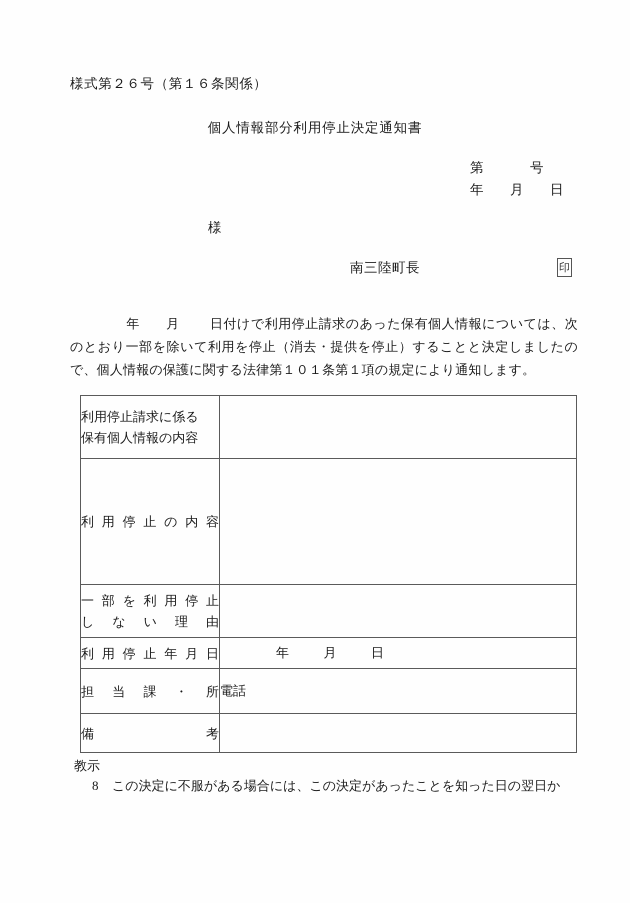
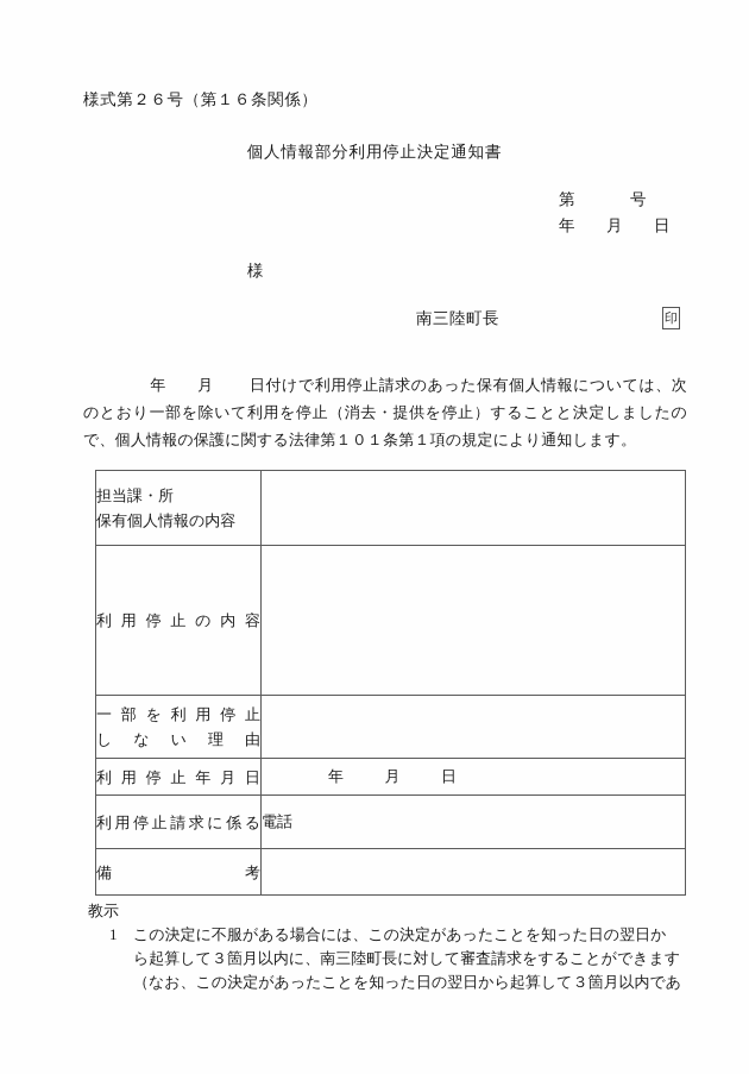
  様式第２６号（第１６条関係）
  個人情報部分利用停止決定通知書
  第 号
  年 月 日
  様
  南三陸町長
  印
  年 月 日付けで利用停止請求のあった保有個人情報については、次のとおり一部を除いて利用を停止（消去・提供を停止）することと決定しましたので、個人情報の保護に関する法律第１０１条第１項の規定により通知します。
- 利用停止請求に係る 保有個人情報の内容
+ 担当課・所 保有個人情報の内容
  利用停止の内容
  一部を利用停止 しない理由
  利用停止年月日	年 月 日
- 担当課・所	電話
+ 利用停止請求に係る	電話
  備考
  教示
- 8
+ 1
  この決定に不服がある場合には、この決定があったことを知った日の翌日か
+ ら起算して３箇月以内に、南三陸町長に対して審査請求をすることができます
+ （なお、この決定があったことを知った日の翌日から起算して３箇月以内であ
